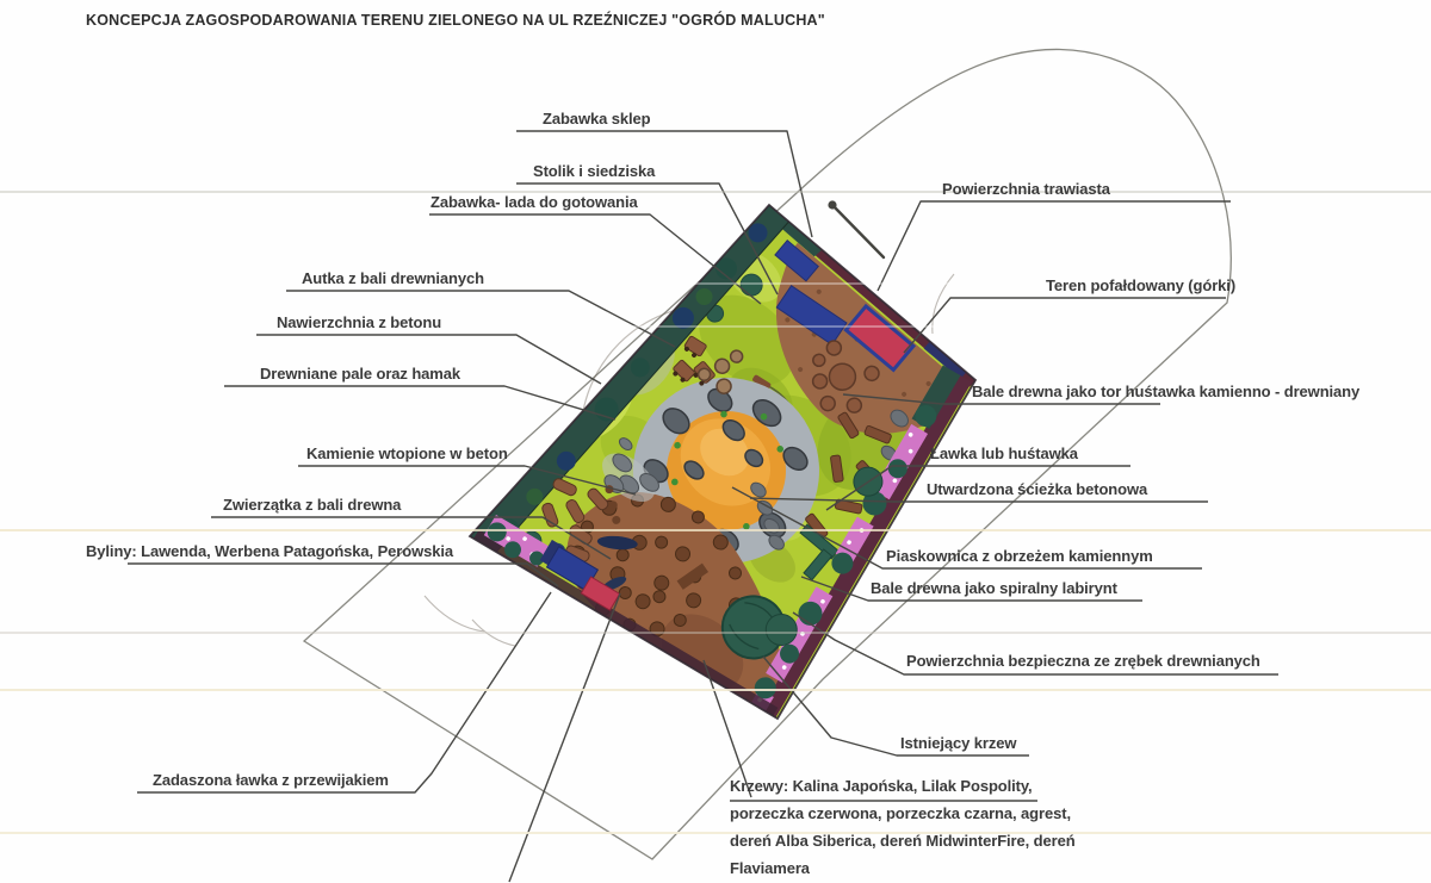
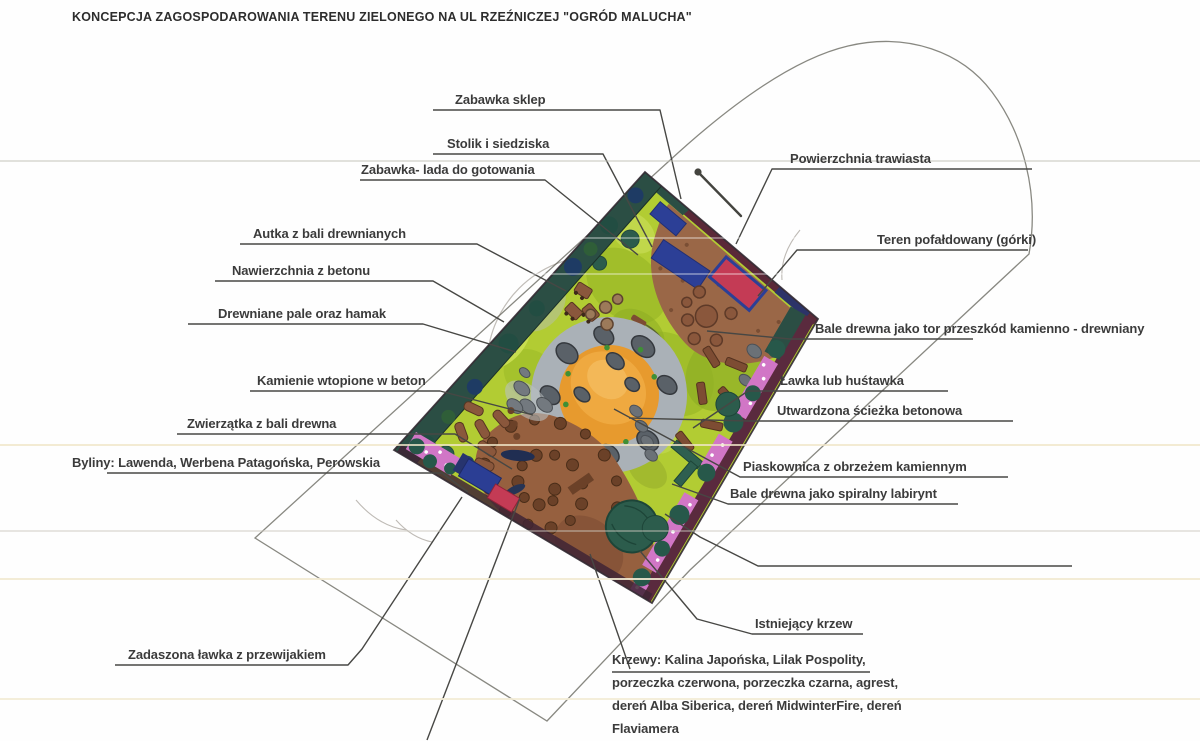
  KONCEPCJA ZAGOSPODAROWANIA TERENU ZIELONEGO NA UL RZEŹNICZEJ "OGRÓD MALUCHA"
  Zabawka sklep
  Stolik i siedziska
  Zabawka- lada do gotowania
  Autka z bali drewnianych
  Nawierzchnia z betonu
  Drewniane pale oraz hamak
  Kamienie wtopione w beton
  Zwierzątka z bali drewna
  Byliny: Lawenda, Werbena Patagońska, Perowskia
  Zadaszona ławka z przewijakiem
  Powierzchnia trawiasta
  Teren pofałdowany (górki)
- Bale drewna jako tor huśtawka kamienno - drewniany
+ Bale drewna jako tor przeszkód kamienno - drewniany
  Ławka lub huśtawka
  Utwardzona ścieżka betonowa
  Piaskownica z obrzeżem kamiennym
  Bale drewna jako spiralny labirynt
- Powierzchnia bezpieczna ze zrębek drewnianych
  Istniejący krzew
  Krzewy: Kalina Japońska, Lilak Pospolity,
  porzeczka czerwona, porzeczka czarna, agrest,
  dereń Alba Siberica, dereń MidwinterFire, dereń
  Flaviamera
